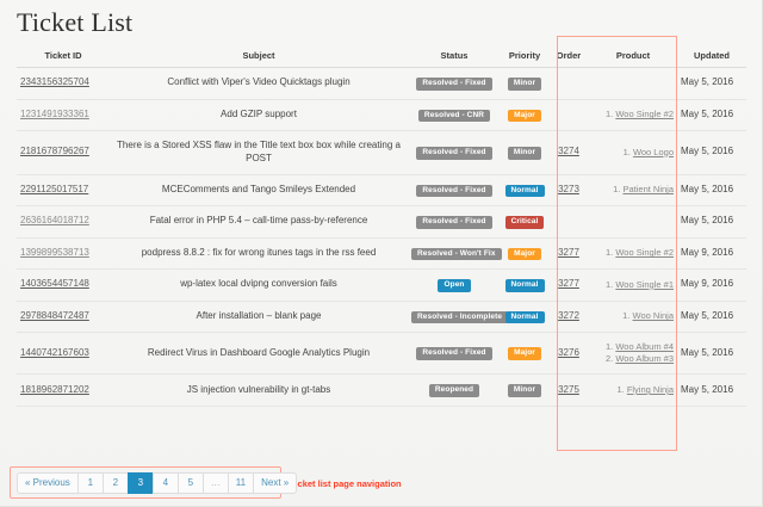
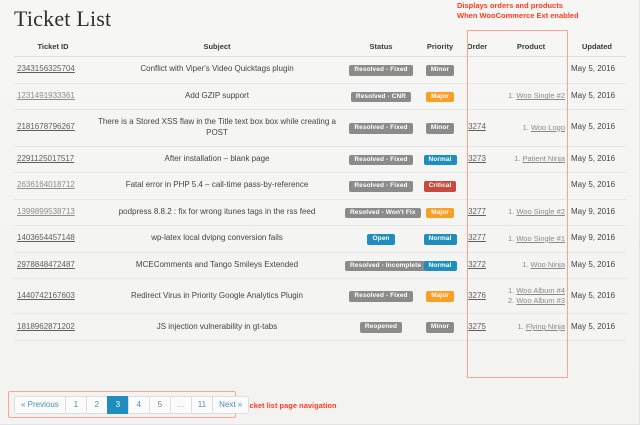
  Ticket List
  Ticket ID	Subject	Status	Priority	Order	Product	Updated
  2343156325704	Conflict with Viper's Video Quicktags plugin					May 5, 2016
  1231491933361	Add GZIP support				1. Woo Single #2	May 5, 2016
  2181678796267	There is a Stored XSS flaw in the Title text box box while creating a POST			3274	1. Woo Logo	May 5, 2016
- 2291125017517	MCEComments and Tango Smileys Extended			3273	1. Patient Ninja	May 5, 2016
+ 2291125017517	After installation – blank page			3273	1. Patient Ninja	May 5, 2016
  2636164018712	Fatal error in PHP 5.4 – call-time pass-by-reference					May 5, 2016
  1399899538713	podpress 8.8.2 : fix for wrong itunes tags in the rss feed			3277	1. Woo Single #2	May 9, 2016
  1403654457148	wp-latex local dvipng conversion fails			3277	1. Woo Single #1	May 9, 2016
- 2978848472487	After installation – blank page			3272	1. Woo Ninja	May 5, 2016
+ 2978848472487	MCEComments and Tango Smileys Extended			3272	1. Woo Ninja	May 5, 2016
- 1440742167603	Redirect Virus in Dashboard Google Analytics Plugin			3276	1. Woo Album #42. Woo Album #3	May 5, 2016
+ 1440742167603	Redirect Virus in Priority Google Analytics Plugin			3276	1. Woo Album #42. Woo Album #3	May 5, 2016
  1818962871202	JS injection vulnerability in gt-tabs			3275	1. Flying Ninja	May 5, 2016
+ Displays orders and products
+ When WooCommerce Ext enabled
  cket list page navigation
  « Previous
  1
  2
  3
  4
  5
  …
  11
  Next »
